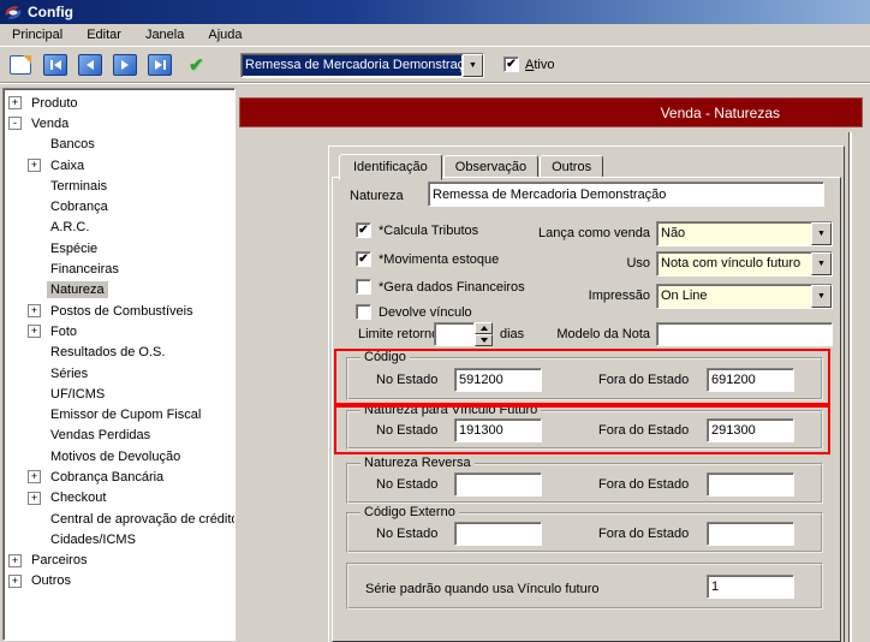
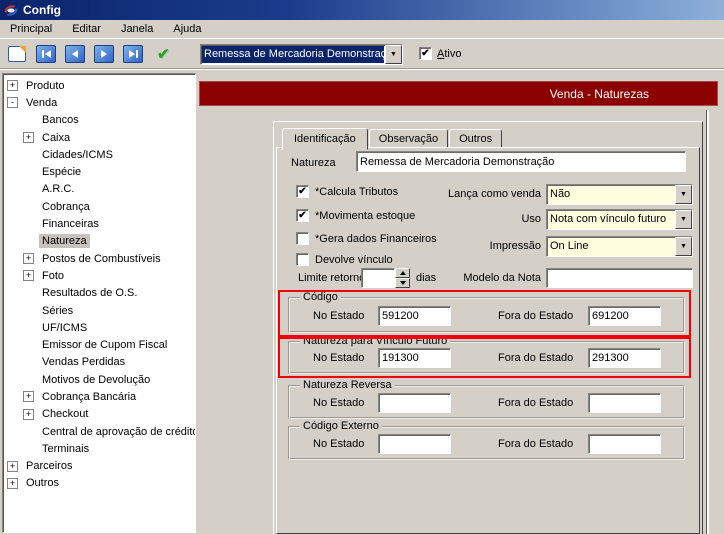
  Config
  Principal
  Editar
  Janela
  Ajuda
  ✔
  Remessa de Mercadoria Demonstraç
  ✔
  Ativo
  +
  Produto
  -
  Venda
  Bancos
  +
  Caixa
- Terminais
+ Cidades/ICMS
- Cobrança
+ Espécie
  A.R.C.
- Espécie
+ Cobrança
  Financeiras
  Natureza
  +
  Postos de Combustíveis
  +
  Foto
  Resultados de O.S.
  Séries
  UF/ICMS
  Emissor de Cupom Fiscal
  Vendas Perdidas
  Motivos de Devolução
  +
  Cobrança Bancária
  +
  Checkout
  Central de aprovação de crédit
- Cidades/ICMS
+ Terminais
  +
  Parceiros
  +
  Outros
  Venda - Naturezas
  Identificação
  Observação
  Outros
  Natureza
  Remessa de Mercadoria Demonstração
  ✔
  *Calcula Tributos
  ✔
  *Movimenta estoque
  *Gera dados Financeiros
  Devolve vínculo
  Lança como venda
  Não
  Uso
  Nota com vínculo futuro
  Impressão
  On Line
  Limite retorn
  dias
  Modelo da Nota
  Código
  No Estado
  591200
  Fora do Estado
  691200
  Natureza para Vínculo Futuro
  No Estado
  191300
  Fora do Estado
  291300
  Natureza Reversa
  No Estado
  Fora do Estado
  Código Externo
  No Estado
  Fora do Estado
- Série padrão quando usa Vínculo futuro
- 1
